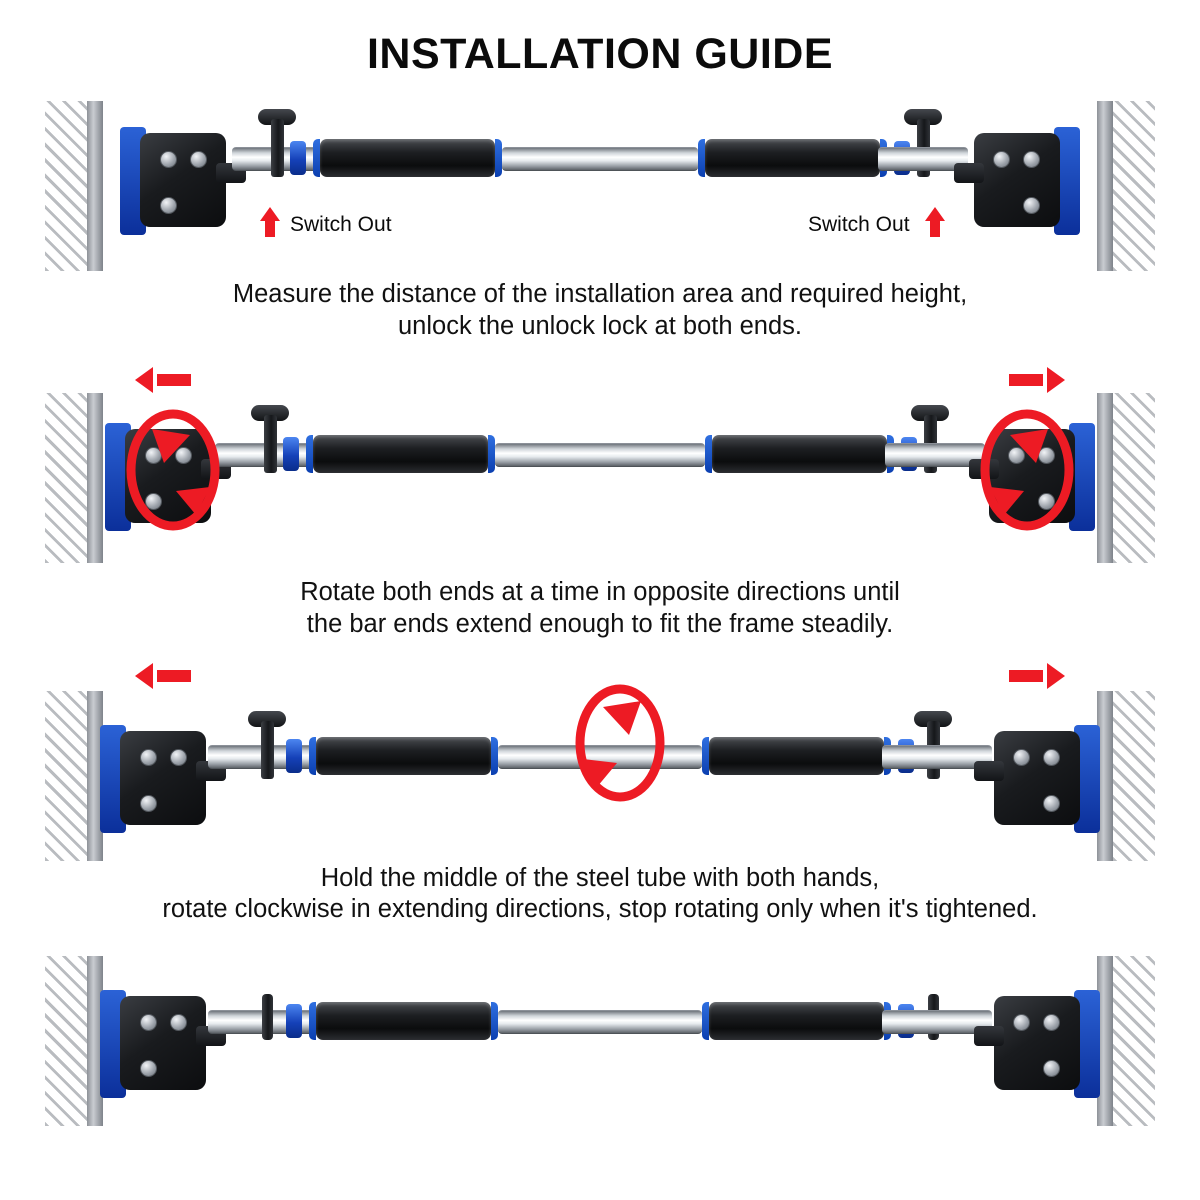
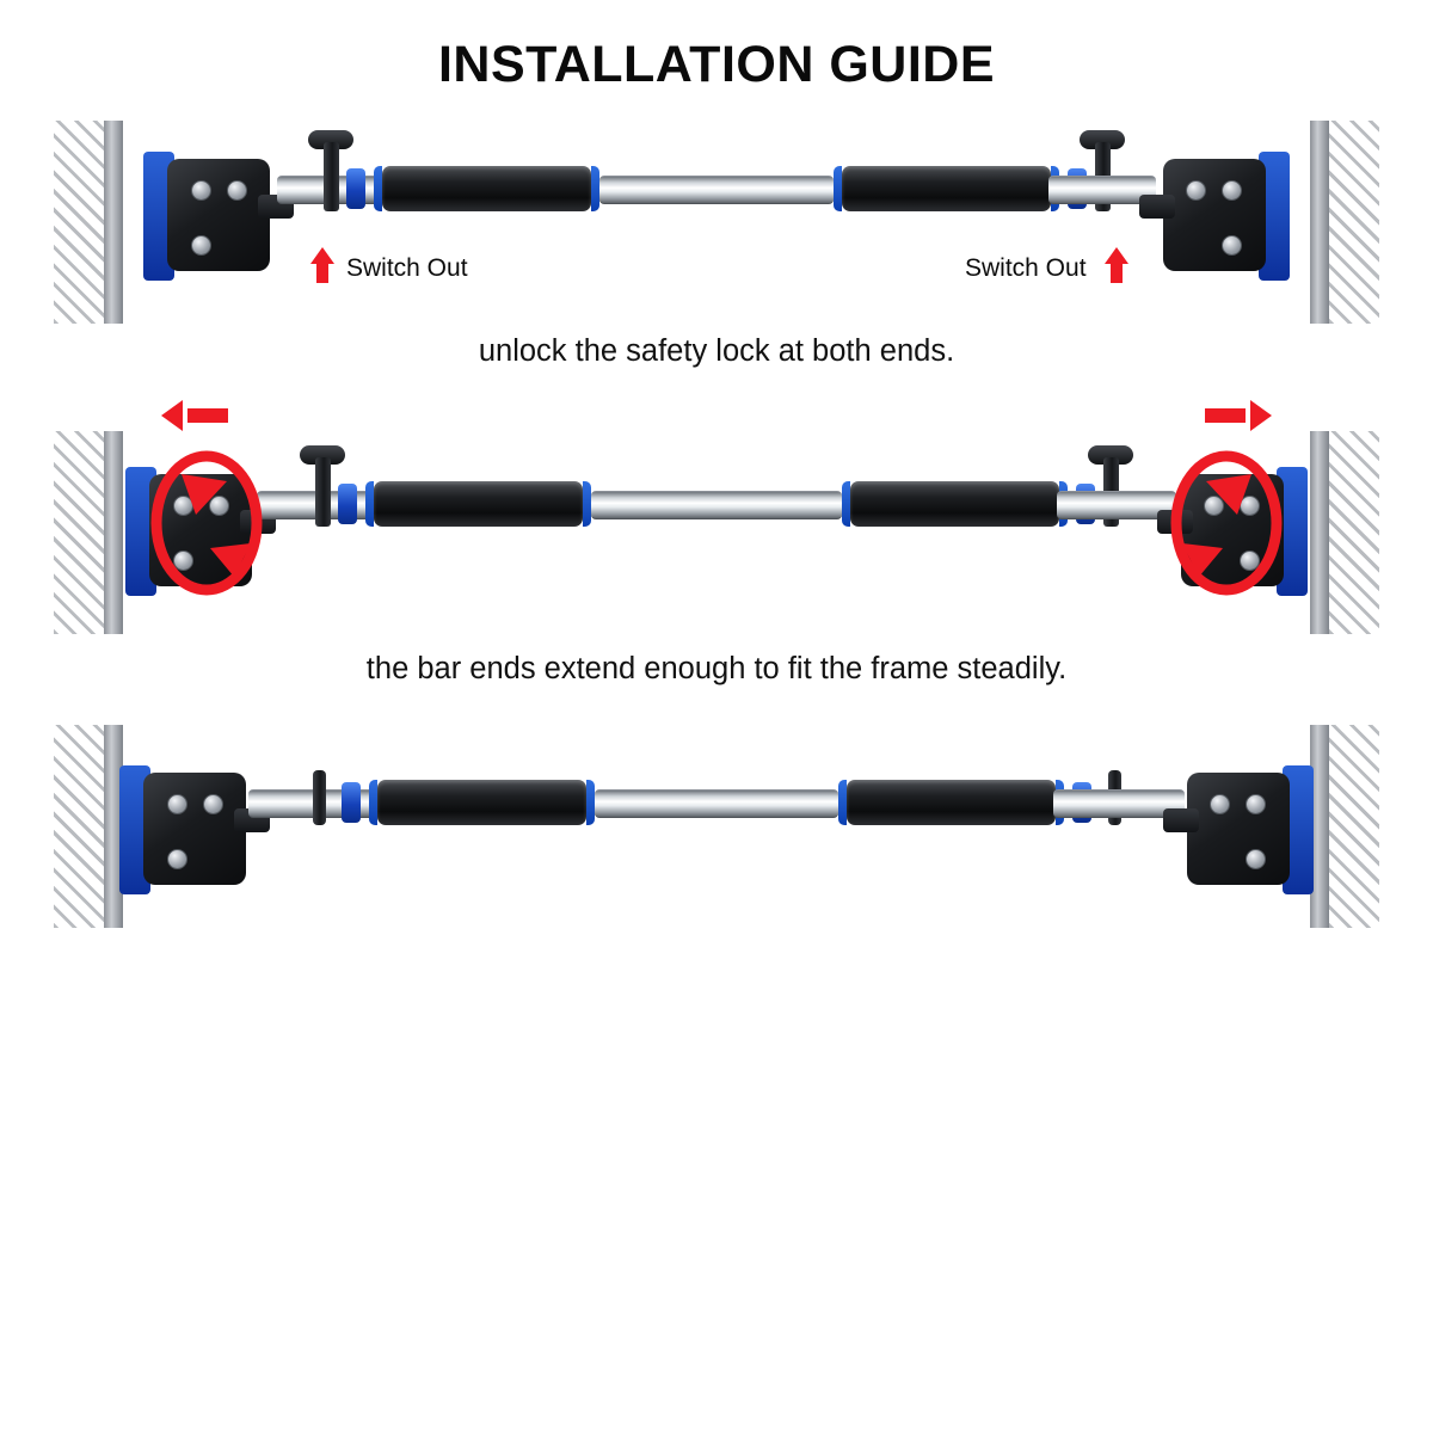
  INSTALLATION GUIDE
  Switch Out
  Switch Out
- Measure the distance of the installation area and required height,
- unlock the unlock lock at both ends.
+ unlock the safety lock at both ends.
- Rotate both ends at a time in opposite directions until
  the bar ends extend enough to fit the frame steadily.
- Hold the middle of the steel tube with both hands,
- rotate clockwise in extending directions, stop rotating only when it's tightened.
